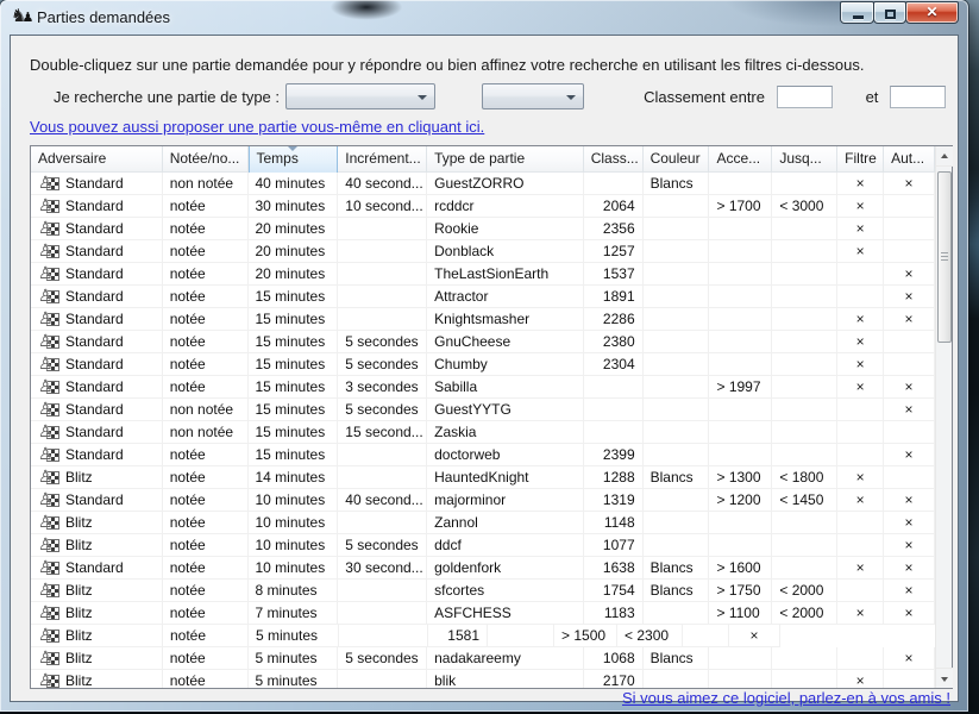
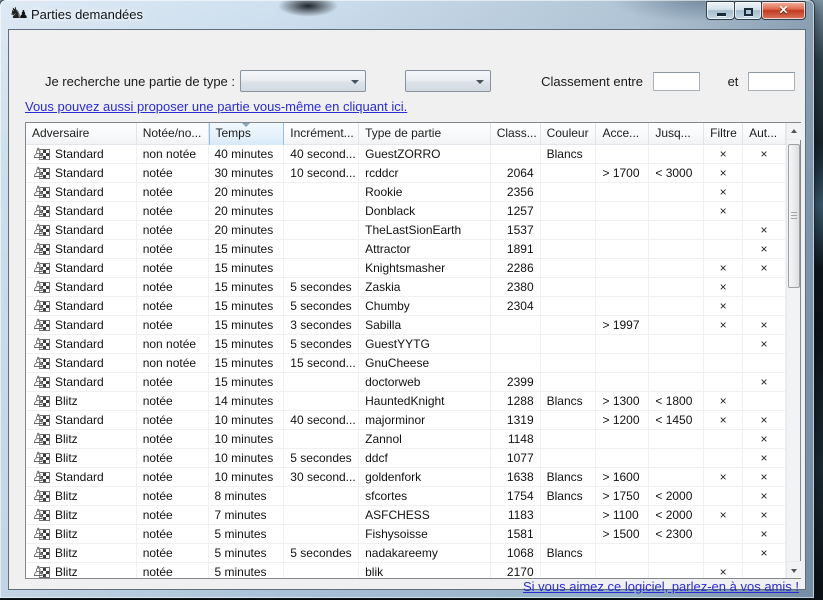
  ♞♟
  Parties demandées
  ✕
- Double-cliquez sur une partie demandée pour y répondre ou bien affinez votre recherche en utilisant les filtres ci-dessous.
  Je recherche une partie de type :
  Classement entre
  et
  Vous pouvez aussi proposer une partie vous-même en cliquant ici.
  Adversaire
  Notée/no...
  Temps
  Incrément...
  Type de partie
  Class...
  Couleur
  Acce...
  Jusq...
  Filtre
  Aut...
  ♙
  Standard
  non notée
  40 minutes
  40 second...
  GuestZORRO
  Blancs
  ×
  ×
  ♙
  Standard
  notée
  30 minutes
  10 second...
  rcddcr
  2064
  > 1700
  < 3000
  ×
  ♙
  Standard
  notée
  20 minutes
  Rookie
  2356
  ×
  ♙
  Standard
  notée
  20 minutes
  Donblack
  1257
  ×
  ♙
  Standard
  notée
  20 minutes
  TheLastSionEarth
  1537
  ×
  ♙
  Standard
  notée
  15 minutes
  Attractor
  1891
  ×
  ♙
  Standard
  notée
  15 minutes
  Knightsmasher
  2286
  ×
  ×
  ♙
  Standard
  notée
  15 minutes
  5 secondes
- GnuCheese
+ Zaskia
  2380
  ×
  ♙
  Standard
  notée
  15 minutes
  5 secondes
  Chumby
  2304
  ×
  ♙
  Standard
  notée
  15 minutes
  3 secondes
  Sabilla
  > 1997
  ×
  ×
  ♙
  Standard
  non notée
  15 minutes
  5 secondes
  GuestYYTG
  ×
  ♙
  Standard
  non notée
  15 minutes
  15 second...
- Zaskia
+ GnuCheese
  ♙
  Standard
  notée
  15 minutes
  doctorweb
  2399
  ×
  ♙
  Blitz
  notée
  14 minutes
  HauntedKnight
  1288
  Blancs
  > 1300
  < 1800
  ×
  ♙
  Standard
  notée
  10 minutes
  40 second...
  majorminor
  1319
  > 1200
  < 1450
  ×
  ×
  ♙
  Blitz
  notée
  10 minutes
  Zannol
  1148
  ×
  ♙
  Blitz
  notée
  10 minutes
  5 secondes
  ddcf
  1077
  ×
  ♙
  Standard
  notée
  10 minutes
  30 second...
  goldenfork
  1638
  Blancs
  > 1600
  ×
  ×
  ♙
  Blitz
  notée
  8 minutes
  sfcortes
  1754
  Blancs
  > 1750
  < 2000
  ×
  ♙
  Blitz
  notée
  7 minutes
  ASFCHESS
  1183
  > 1100
  < 2000
  ×
  ×
  ♙
  Blitz
  notée
  5 minutes
+ Fishysoisse
  1581
  > 1500
  < 2300
  ×
  ♙
  Blitz
  notée
  5 minutes
  5 secondes
  nadakareemy
  1068
  Blancs
  ×
  ♙
  Blitz
  notée
  5 minutes
  blik
  2170
  ×
  Si vous aimez ce logiciel, parlez-en à vos amis !
